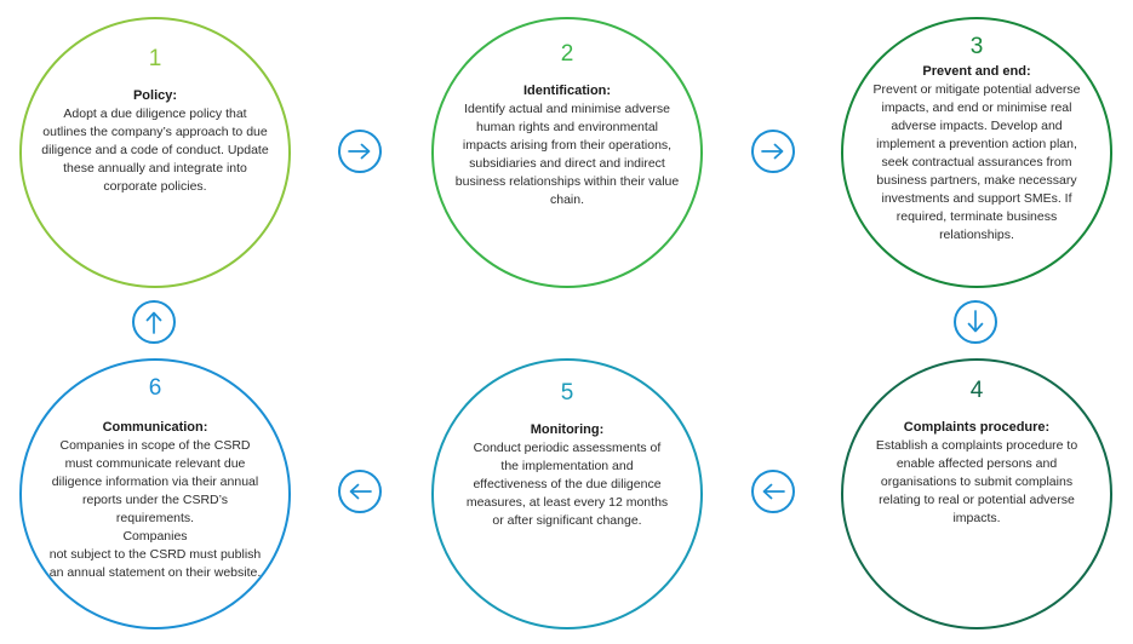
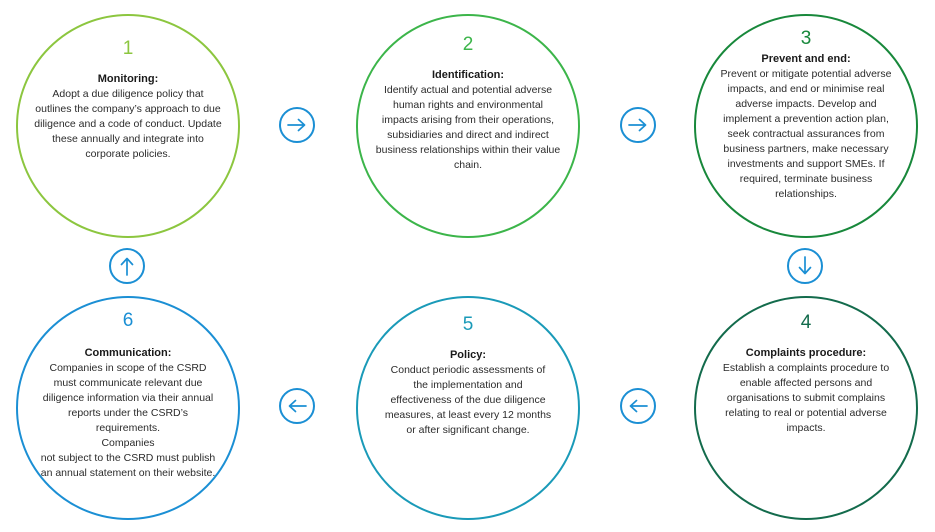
  1
- Policy:
+ Monitoring:
  Adopt a due diligence policy that outlines the company’s approach to due diligence and a code of conduct. Update these annually and integrate into corporate policies.
  2
  Identification:
- Identify actual and minimise adverse human rights and environmental impacts arising from their operations, subsidiaries and direct and indirect business relationships within their value chain.
+ Identify actual and potential adverse human rights and environmental impacts arising from their operations, subsidiaries and direct and indirect business relationships within their value chain.
  3
  Prevent and end:
  Prevent or mitigate potential adverse impacts, and end or minimise real adverse impacts. Develop and implement a prevention action plan, seek contractual assurances from business partners, make necessary investments and support SMEs. If required, terminate business relationships.
  4
  Complaints procedure:
  Establish a complaints procedure to enable affected persons and organisations to submit complains relating to real or potential adverse impacts.
  5
- Monitoring:
+ Policy:
  Conduct periodic assessments of the implementation and effectiveness of the due diligence measures, at least every 12 months or after significant change.
  6
  Communication:
  Companies in scope of the CSRD must communicate relevant due diligence information via their annual reports under the CSRD’s requirements.
  Companies
  not subject to the CSRD must publish an annual statement on their website.
